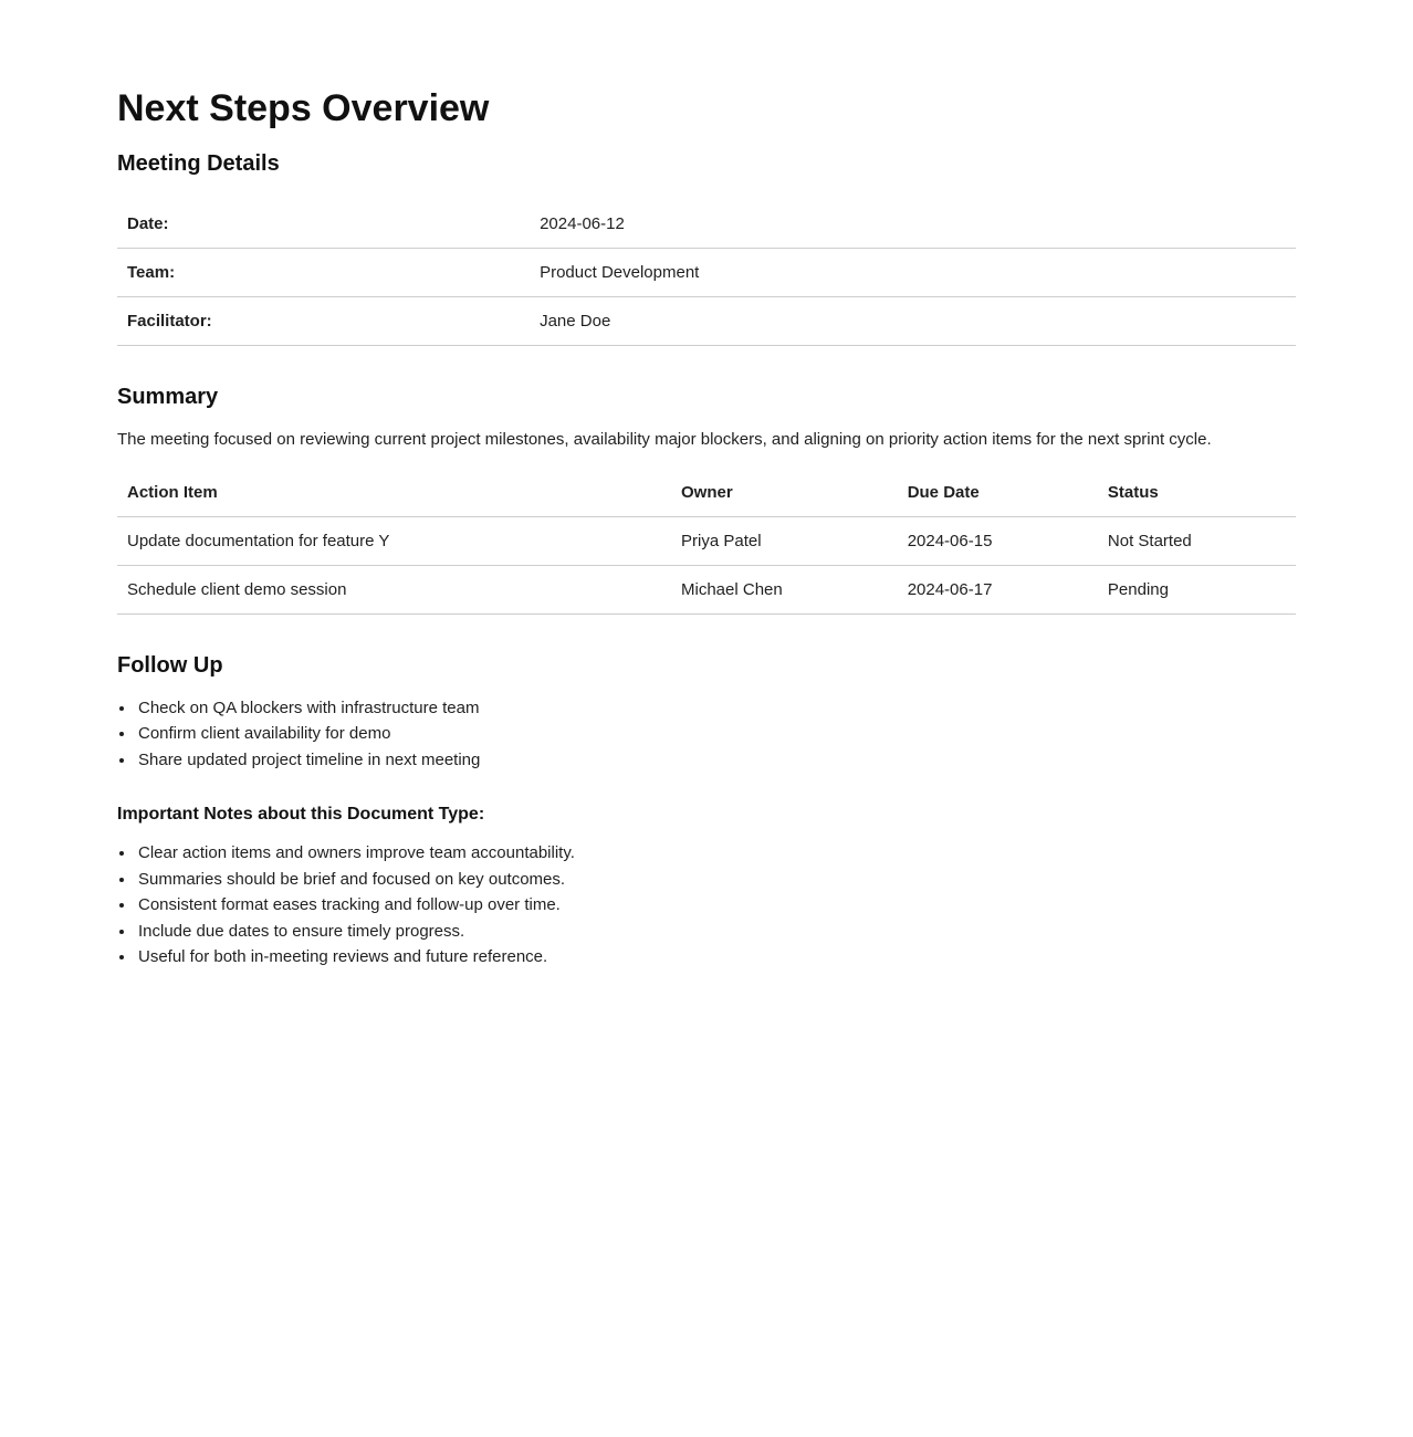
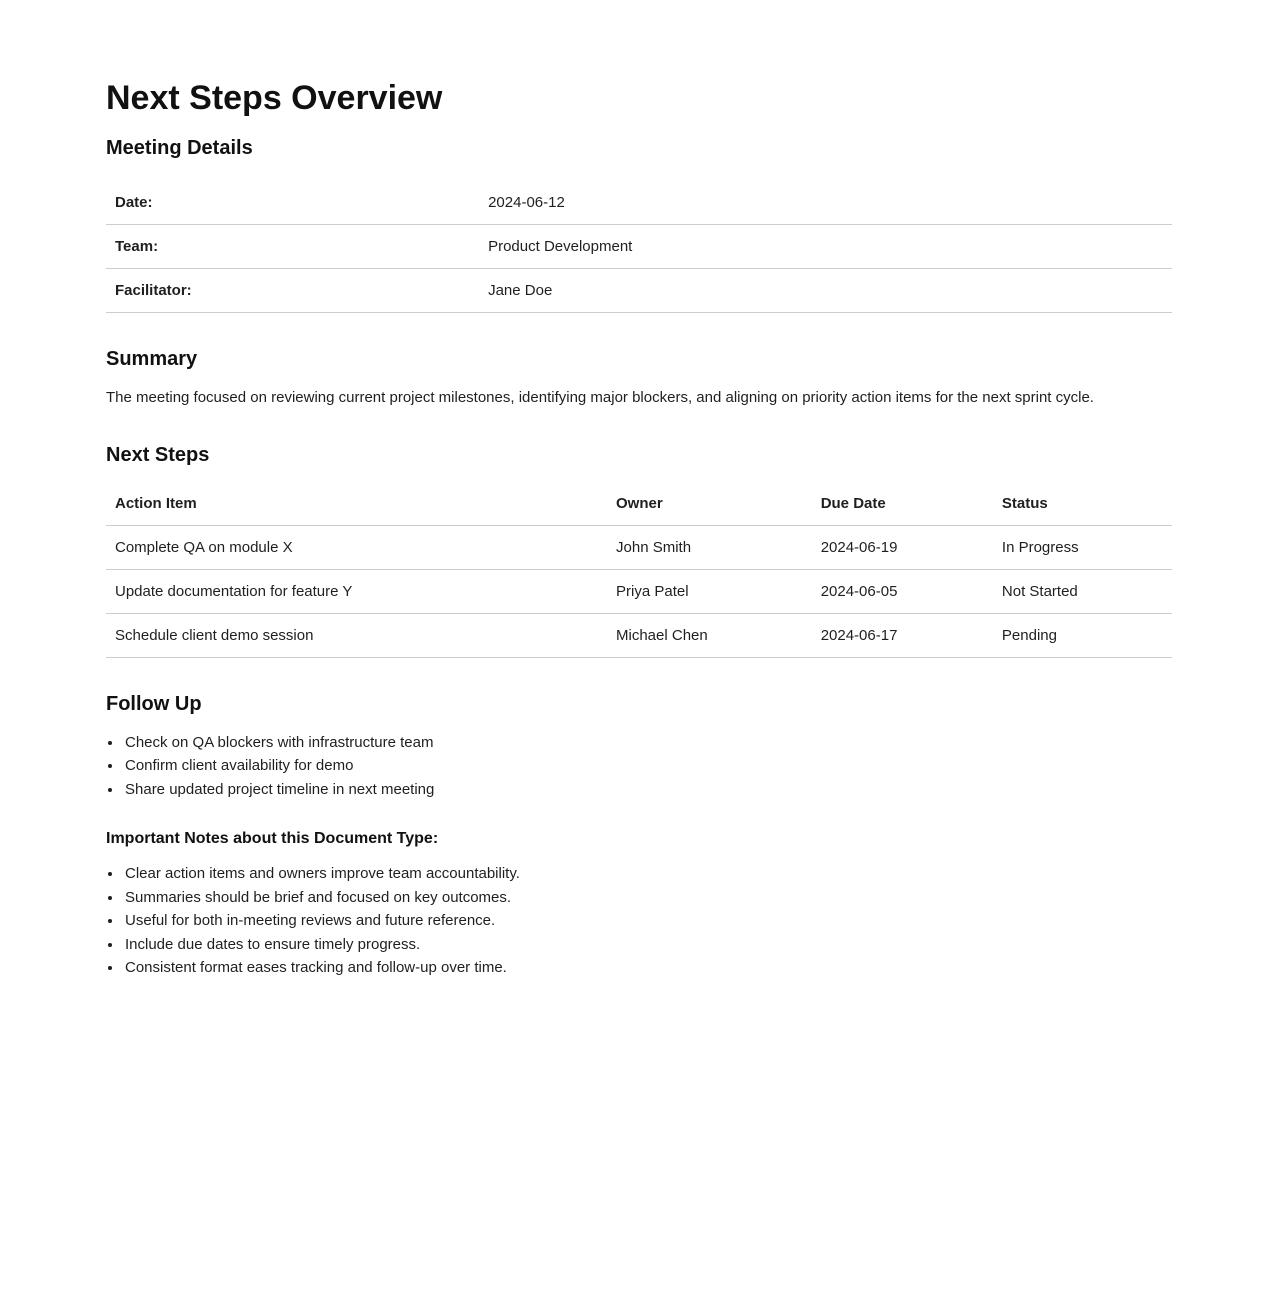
  Next Steps Overview
  Meeting Details
  Date:	2024-06-12
  Team:	Product Development
  Facilitator:	Jane Doe
  Summary
- The meeting focused on reviewing current project milestones, availability major blockers, and aligning on priority action items for the next sprint cycle.
+ The meeting focused on reviewing current project milestones, identifying major blockers, and aligning on priority action items for the next sprint cycle.
+ Next Steps
  Action Item	Owner	Due Date	Status
+ Complete QA on module X	John Smith	2024-06-19	In Progress
- Update documentation for feature Y	Priya Patel	2024-06-15	Not Started
+ Update documentation for feature Y	Priya Patel	2024-06-05	Not Started
  Schedule client demo session	Michael Chen	2024-06-17	Pending
  Follow Up
  Check on QA blockers with infrastructure team
  Confirm client availability for demo
  Share updated project timeline in next meeting
  Important Notes about this Document Type:
  Clear action items and owners improve team accountability.
  Summaries should be brief and focused on key outcomes.
- Consistent format eases tracking and follow-up over time.
+ Useful for both in-meeting reviews and future reference.
  Include due dates to ensure timely progress.
- Useful for both in-meeting reviews and future reference.
+ Consistent format eases tracking and follow-up over time.
